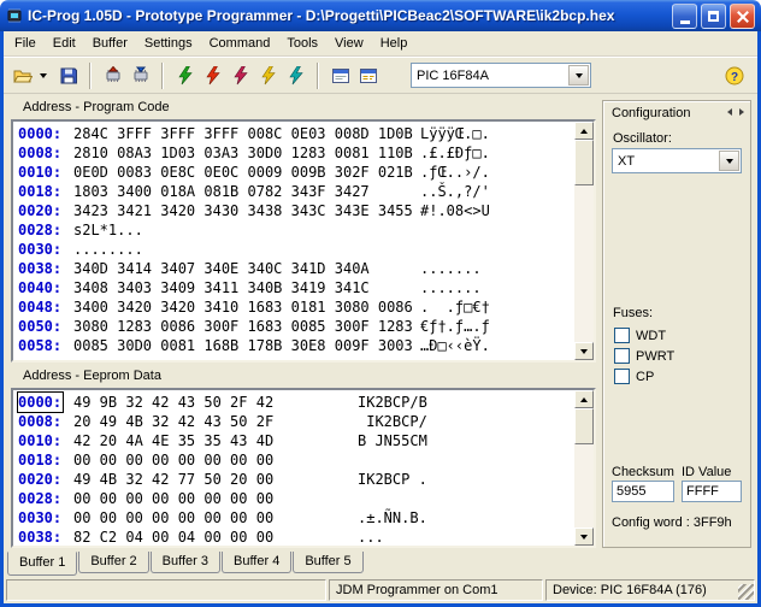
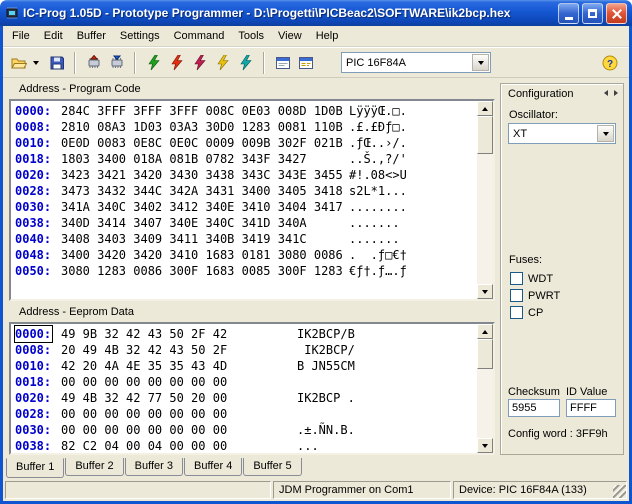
  IC-Prog 1.05D - Prototype Programmer - D:\Progetti\PICBeac2\SOFTWARE\ik2bcp.hex
  File
  Edit
  Buffer
  Settings
  Command
  Tools
  View
  Help
  PIC 16F84A
  ?
  Address - Program Code
  0000:
  284C 3FFF 3FFF 3FFF 008C 0E03 008D 1D0B
  LÿÿÿŒ.□.
  0008:
  2810 08A3 1D03 03A3 30D0 1283 0081 110B
  .£.£Ðƒ□.
  0010:
  0E0D 0083 0E8C 0E0C 0009 009B 302F 021B
  .ƒŒ..›/.
  0018:
  1803 3400 018A 081B 0782 343F 3427
  ..Š.‚?/'
  0020:
  3423 3421 3420 3430 3438 343C 343E 3455
  #!.08<>U
  0028:
+ 3473 3432 344C 342A 3431 3400 3405 3418
  s2L*1...
  0030:
+ 341A 340C 3402 3412 340E 3410 3404 3417
  ........
  0038:
  340D 3414 3407 340E 340C 341D 340A
  .......
  0040:
  3408 3403 3409 3411 340B 3419 341C
  .......
  0048:
  3400 3420 3420 3410 1683 0181 3080 0086
  . .ƒ□€†
  0050:
  3080 1283 0086 300F 1683 0085 300F 1283
  €ƒ†.ƒ….ƒ
- 0058:
- 0085 30D0 0081 168B 178B 30E8 009F 3003
- …Ð□‹‹èŸ.
  Address - Eeprom Data
  0000:
  49 9B 32 42 43 50 2F 42
  IK2BCP/B
  0008:
  20 49 4B 32 42 43 50 2F
  IK2BCP/
  0010:
  42 20 4A 4E 35 35 43 4D
  B JN55CM
  0018:
  00 00 00 00 00 00 00 00
  0020:
  49 4B 32 42 77 50 20 00
  IK2BCP .
  0028:
  00 00 00 00 00 00 00 00
  0030:
  00 00 00 00 00 00 00 00
  .±.ÑN.B.
  0038:
  82 C2 04 00 04 00 00 00
  ...
  Configuration
  Oscillator:
  XT
  Fuses:
  WDT
  PWRT
  CP
  Checksum
  ID Value
  5955
  FFFF
  Config word : 3FF9h
  Buffer 1
  Buffer 2
  Buffer 3
  Buffer 4
  Buffer 5
  JDM Programmer on Com1
- Device: PIC 16F84A (176)
+ Device: PIC 16F84A (133)
